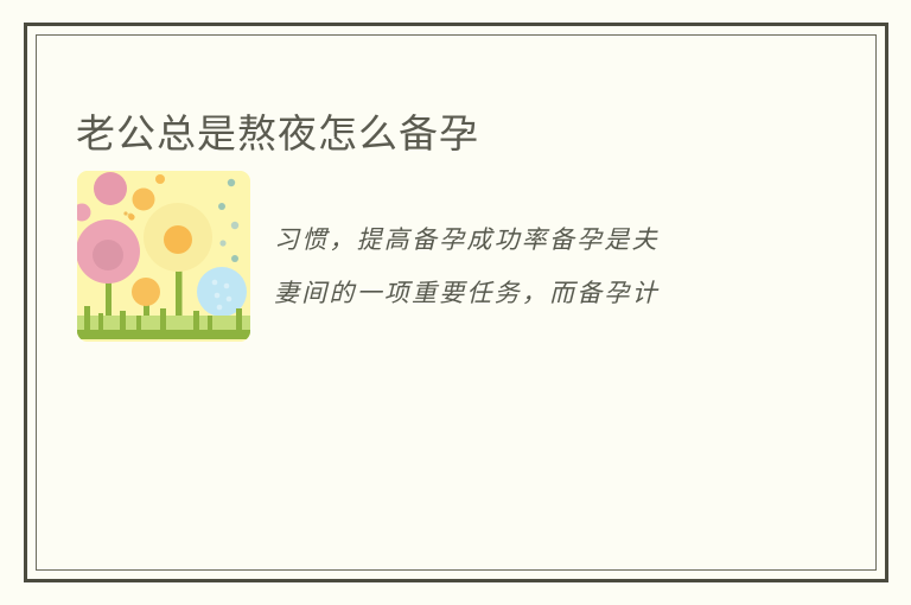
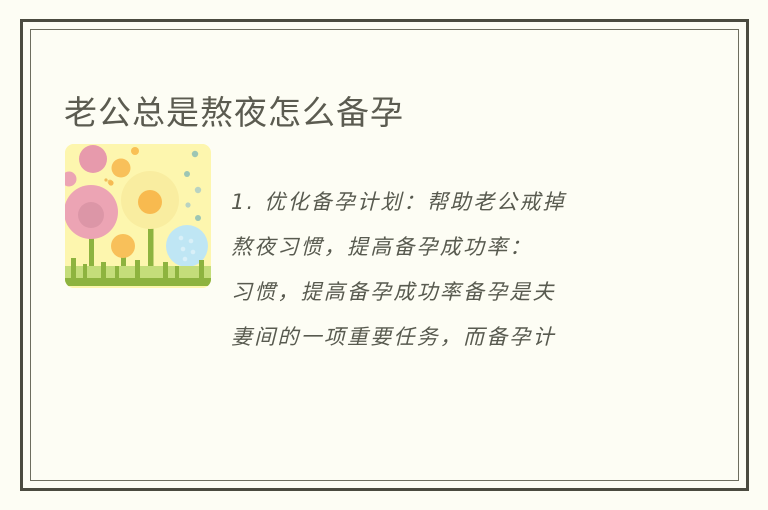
  老公总是熬夜怎么备孕
+ 1. 优化备孕计划：帮助老公戒掉
+ 熬夜习惯，提高备孕成功率：
  习惯，提高备孕成功率备孕是夫
  妻间的一项重要任务，而备孕计
